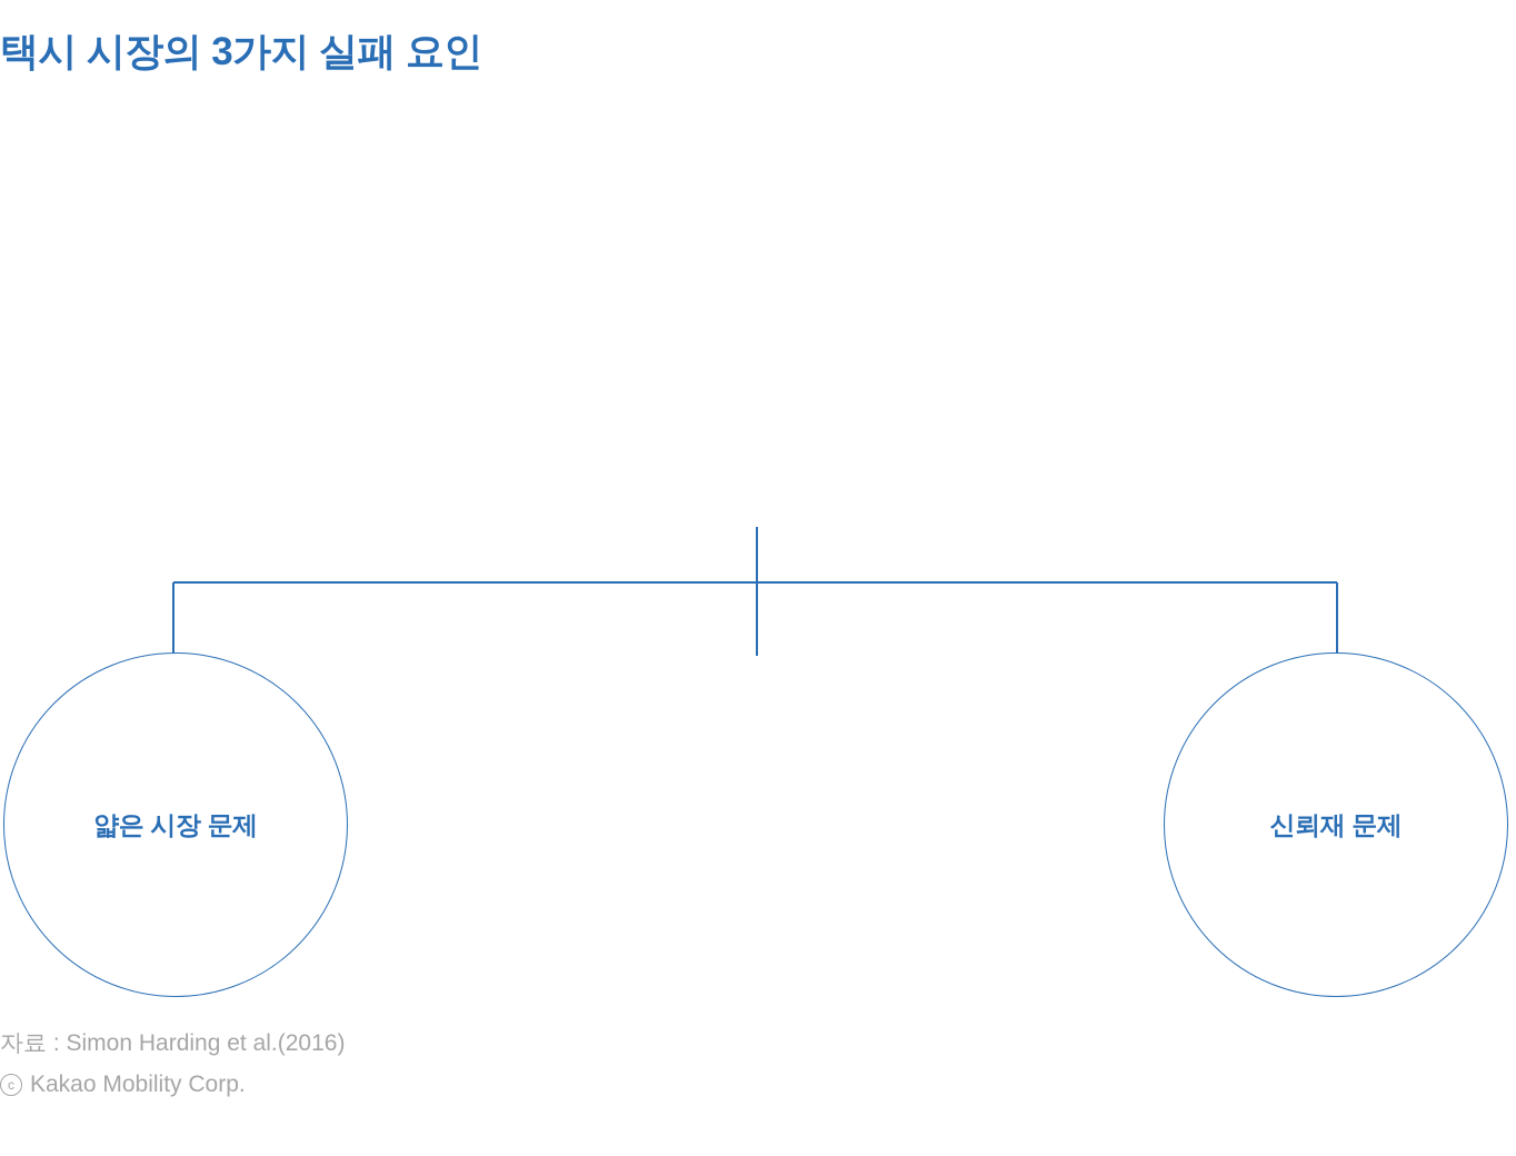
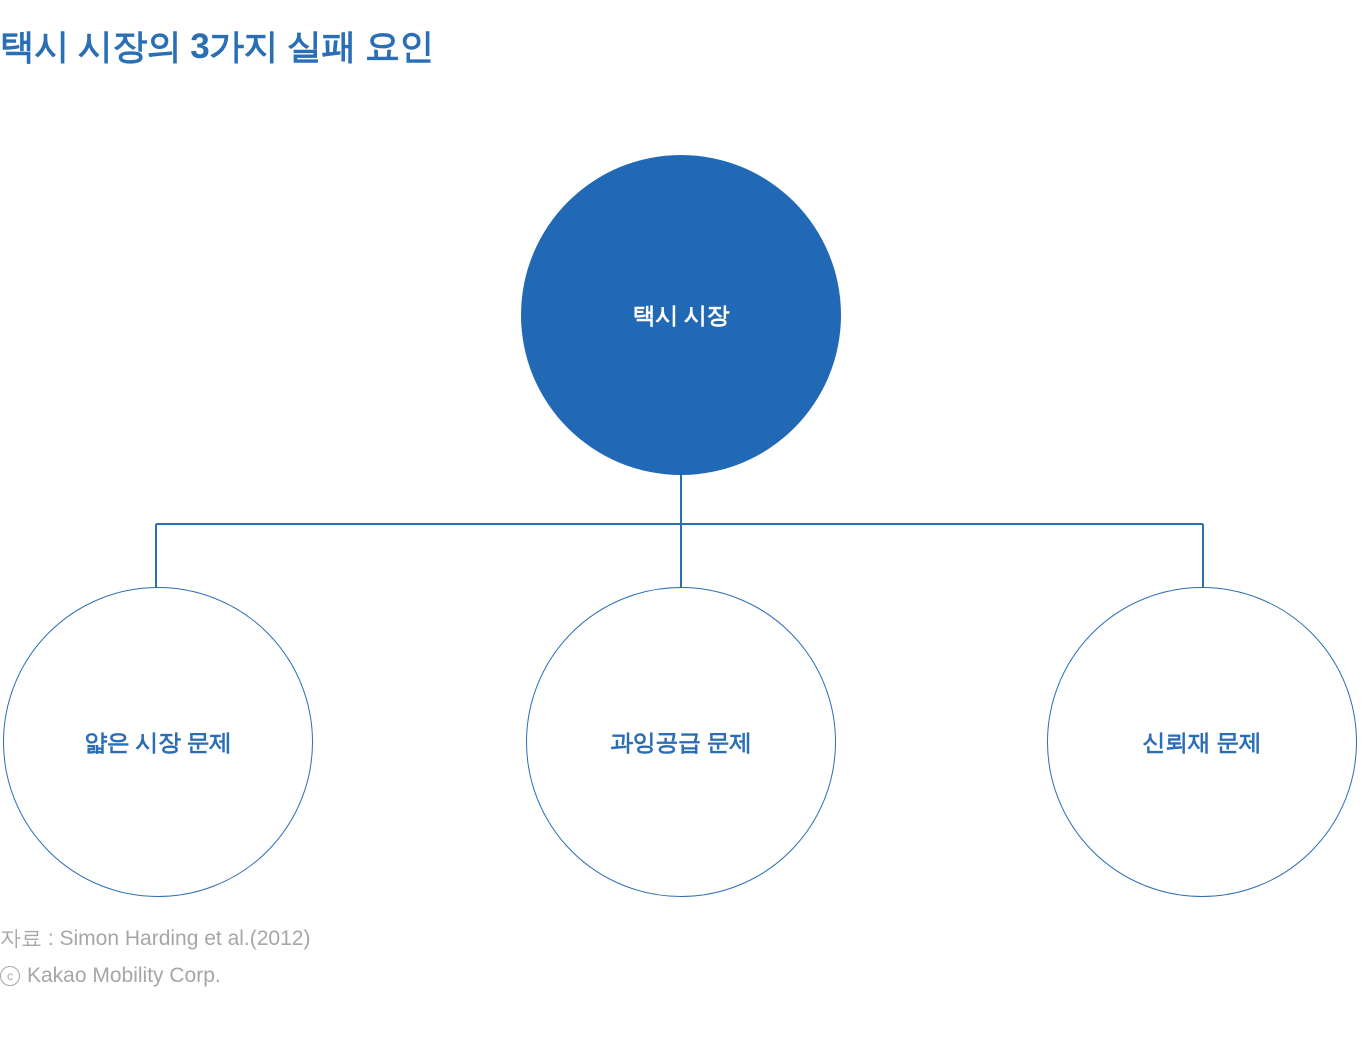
  택시 시장의 3가지 실패 요인
+ 택시 시장
  얇은 시장 문제
+ 과잉공급 문제
  신뢰재 문제
- 자료 : Simon Harding et al.(2016)
+ 자료 : Simon Harding et al.(2012)
  c
  Kakao Mobility Corp.
